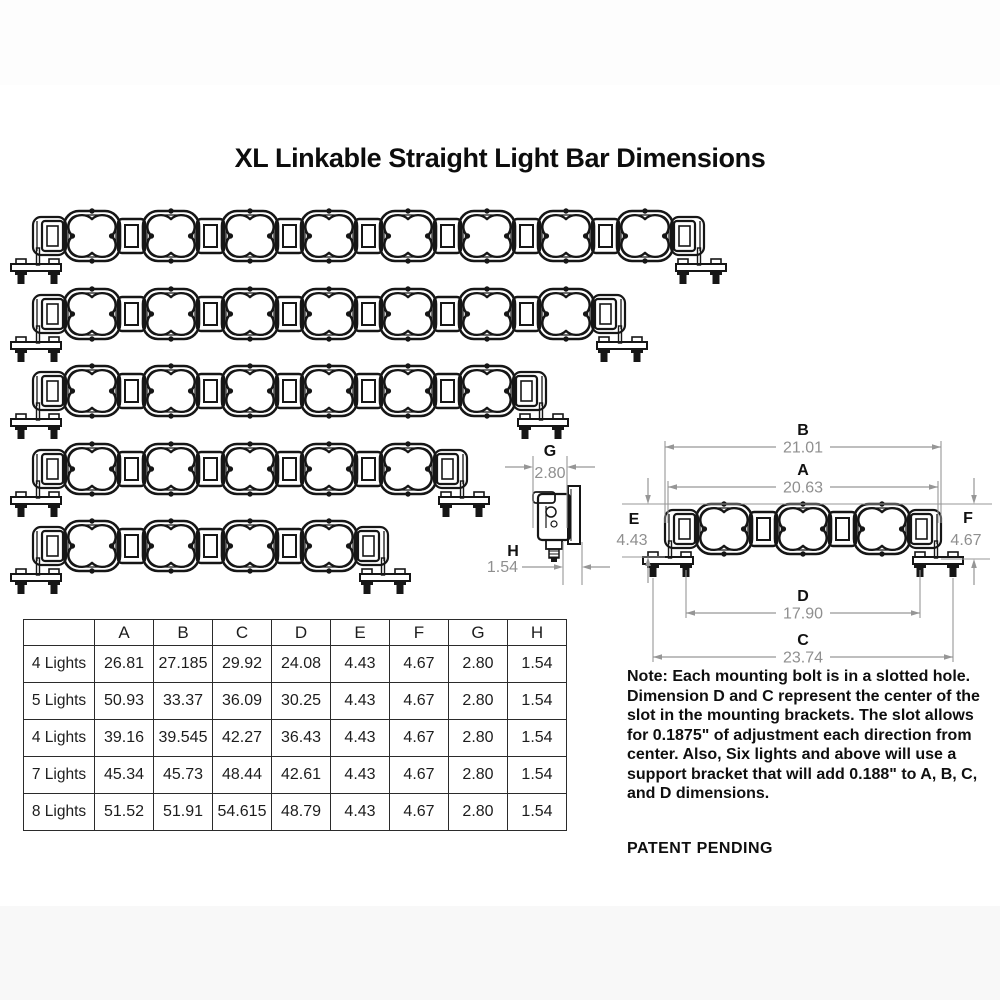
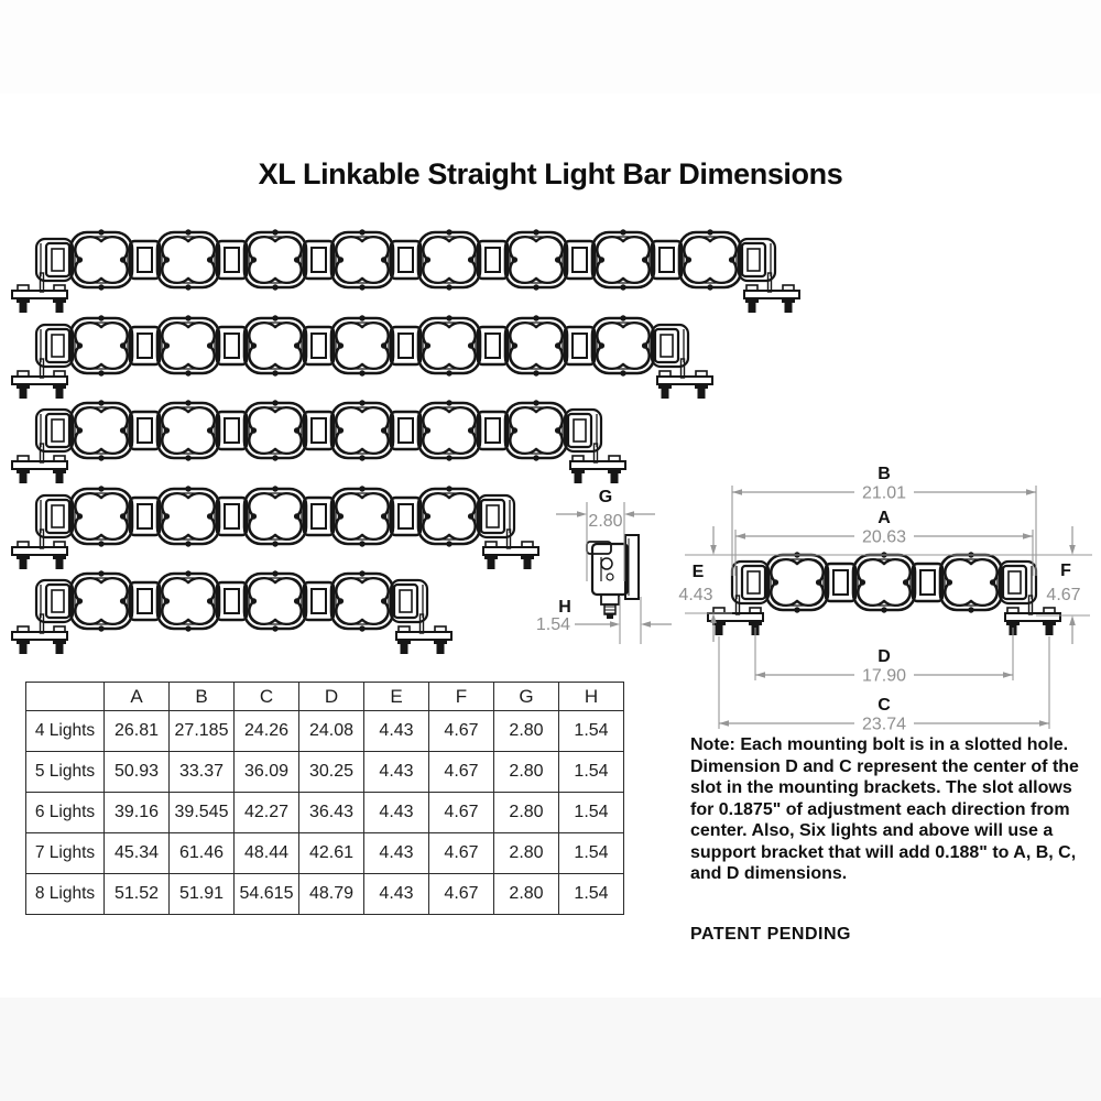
  B
  21.01
  A
  20.63
  D
  17.90
  C
  23.74
  E
  4.43
  F
  4.67
  G
  2.80
  H
  1.54
  XL Linkable Straight Light Bar Dimensions
  	A	B	C	D	E	F	G	H
- 4 Lights	26.81	27.185	29.92	24.08	4.43	4.67	2.80	1.54
+ 4 Lights	26.81	27.185	24.26	24.08	4.43	4.67	2.80	1.54
  5 Lights	50.93	33.37	36.09	30.25	4.43	4.67	2.80	1.54
- 4 Lights	39.16	39.545	42.27	36.43	4.43	4.67	2.80	1.54
+ 6 Lights	39.16	39.545	42.27	36.43	4.43	4.67	2.80	1.54
- 7 Lights	45.34	45.73	48.44	42.61	4.43	4.67	2.80	1.54
+ 7 Lights	45.34	61.46	48.44	42.61	4.43	4.67	2.80	1.54
  8 Lights	51.52	51.91	54.615	48.79	4.43	4.67	2.80	1.54
  Note: Each mounting bolt is in a slotted hole. Dimension D and C represent the center of the slot in the mounting brackets. The slot allows for 0.1875" of adjustment each direction from center. Also, Six lights and above will use a support bracket that will add 0.188" to A, B, C, and D dimensions.
  PATENT PENDING
